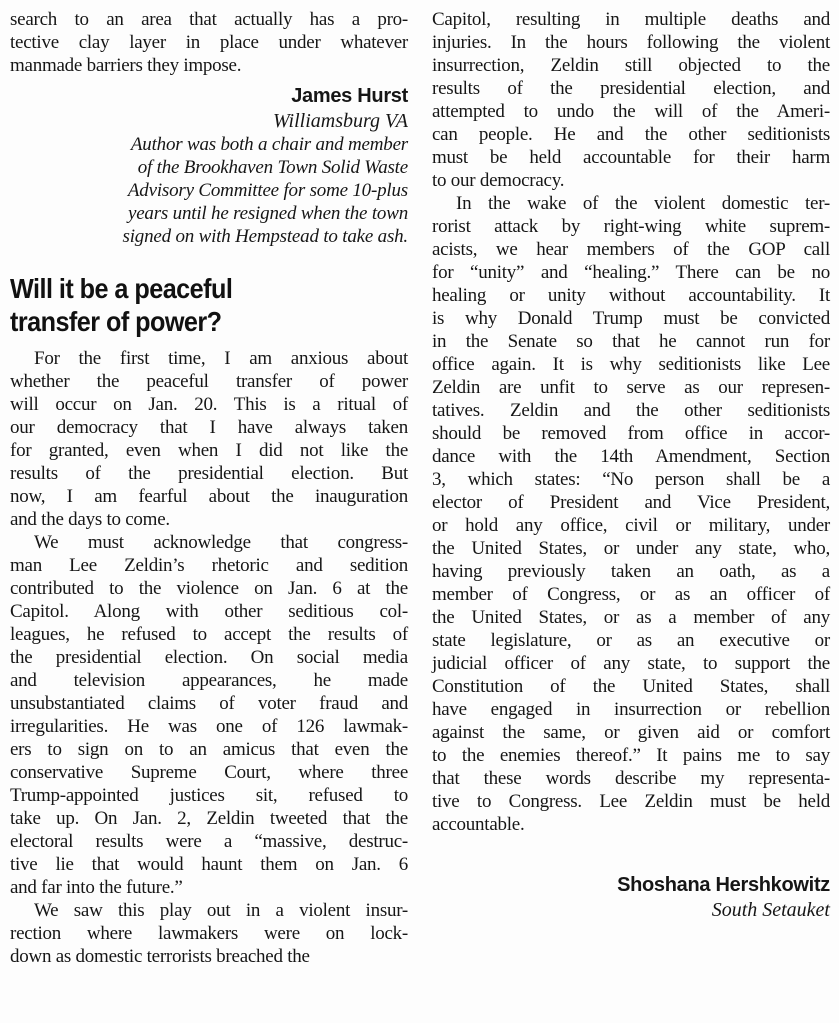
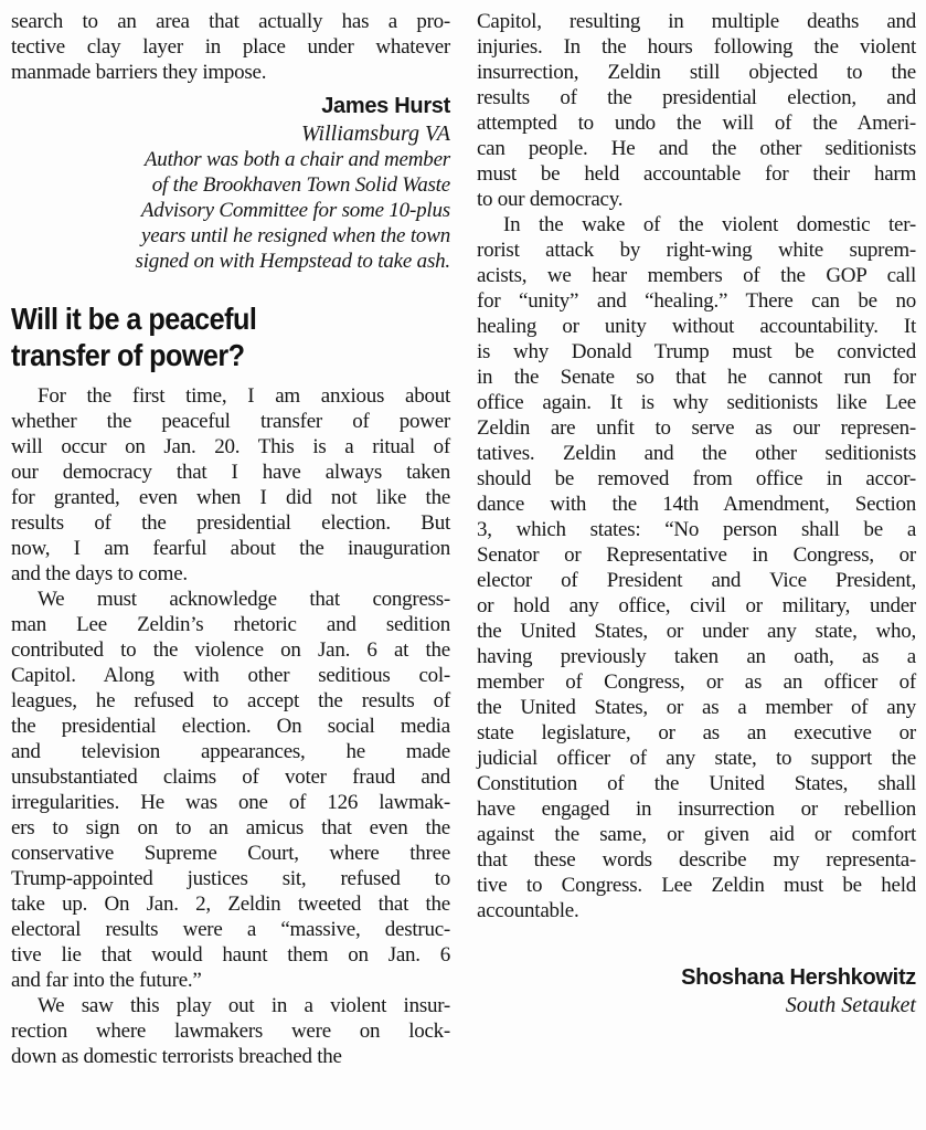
  search to an area that actually has a pro-
  tective clay layer in place under whatever
  manmade barriers they impose.
  James Hurst
  Williamsburg VA
  Author was both a chair and member
  of the Brookhaven Town Solid Waste
  Advisory Committee for some 10-plus
  years until he resigned when the town
  signed on with Hempstead to take ash.
  Will it be a peaceful
  transfer of power?
  For the first time, I am anxious about
  whether the peaceful transfer of power
  will occur on Jan. 20. This is a ritual of
  our democracy that I have always taken
  for granted, even when I did not like the
  results of the presidential election. But
  now, I am fearful about the inauguration
  and the days to come.
  We must acknowledge that congress-
  man Lee Zeldin’s rhetoric and sedition
  contributed to the violence on Jan. 6 at the
  Capitol. Along with other seditious col-
  leagues, he refused to accept the results of
  the presidential election. On social media
  and television appearances, he made
  unsubstantiated claims of voter fraud and
  irregularities. He was one of 126 lawmak-
  ers to sign on to an amicus that even the
  conservative Supreme Court, where three
  Trump-appointed justices sit, refused to
  take up. On Jan. 2, Zeldin tweeted that the
  electoral results were a “massive, destruc-
  tive lie that would haunt them on Jan. 6
  and far into the future.”
  We saw this play out in a violent insur-
  rection where lawmakers were on lock-
  down as domestic terrorists breached the
  Capitol, resulting in multiple deaths and
  injuries. In the hours following the violent
  insurrection, Zeldin still objected to the
  results of the presidential election, and
  attempted to undo the will of the Ameri-
  can people. He and the other seditionists
  must be held accountable for their harm
  to our democracy.
  In the wake of the violent domestic ter-
  rorist attack by right-wing white suprem-
  acists, we hear members of the GOP call
  for “unity” and “healing.” There can be no
  healing or unity without accountability. It
  is why Donald Trump must be convicted
  in the Senate so that he cannot run for
  office again. It is why seditionists like Lee
  Zeldin are unfit to serve as our represen-
  tatives. Zeldin and the other seditionists
  should be removed from office in accor-
  dance with the 14th Amendment, Section
  3, which states: “No person shall be a
+ Senator or Representative in Congress, or
  elector of President and Vice President,
  or hold any office, civil or military, under
  the United States, or under any state, who,
  having previously taken an oath, as a
  member of Congress, or as an officer of
  the United States, or as a member of any
  state legislature, or as an executive or
  judicial officer of any state, to support the
  Constitution of the United States, shall
  have engaged in insurrection or rebellion
  against the same, or given aid or comfort
- to the enemies thereof.” It pains me to say
  that these words describe my representa-
  tive to Congress. Lee Zeldin must be held
  accountable.
  Shoshana Hershkowitz
  South Setauket
